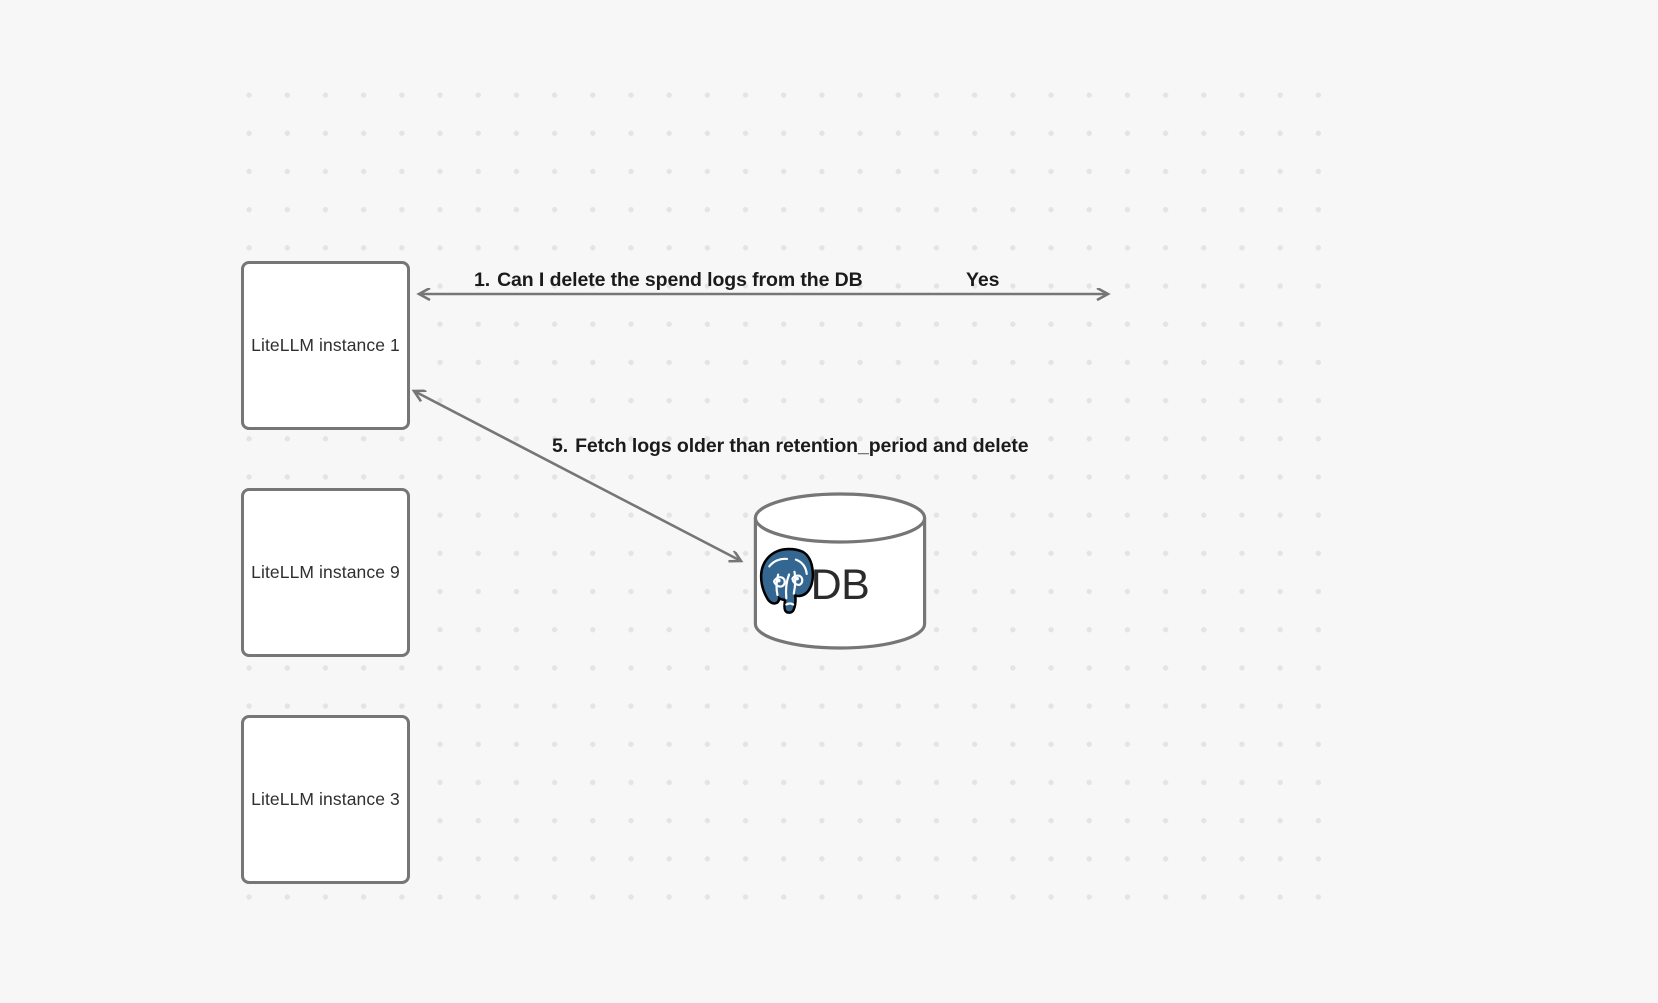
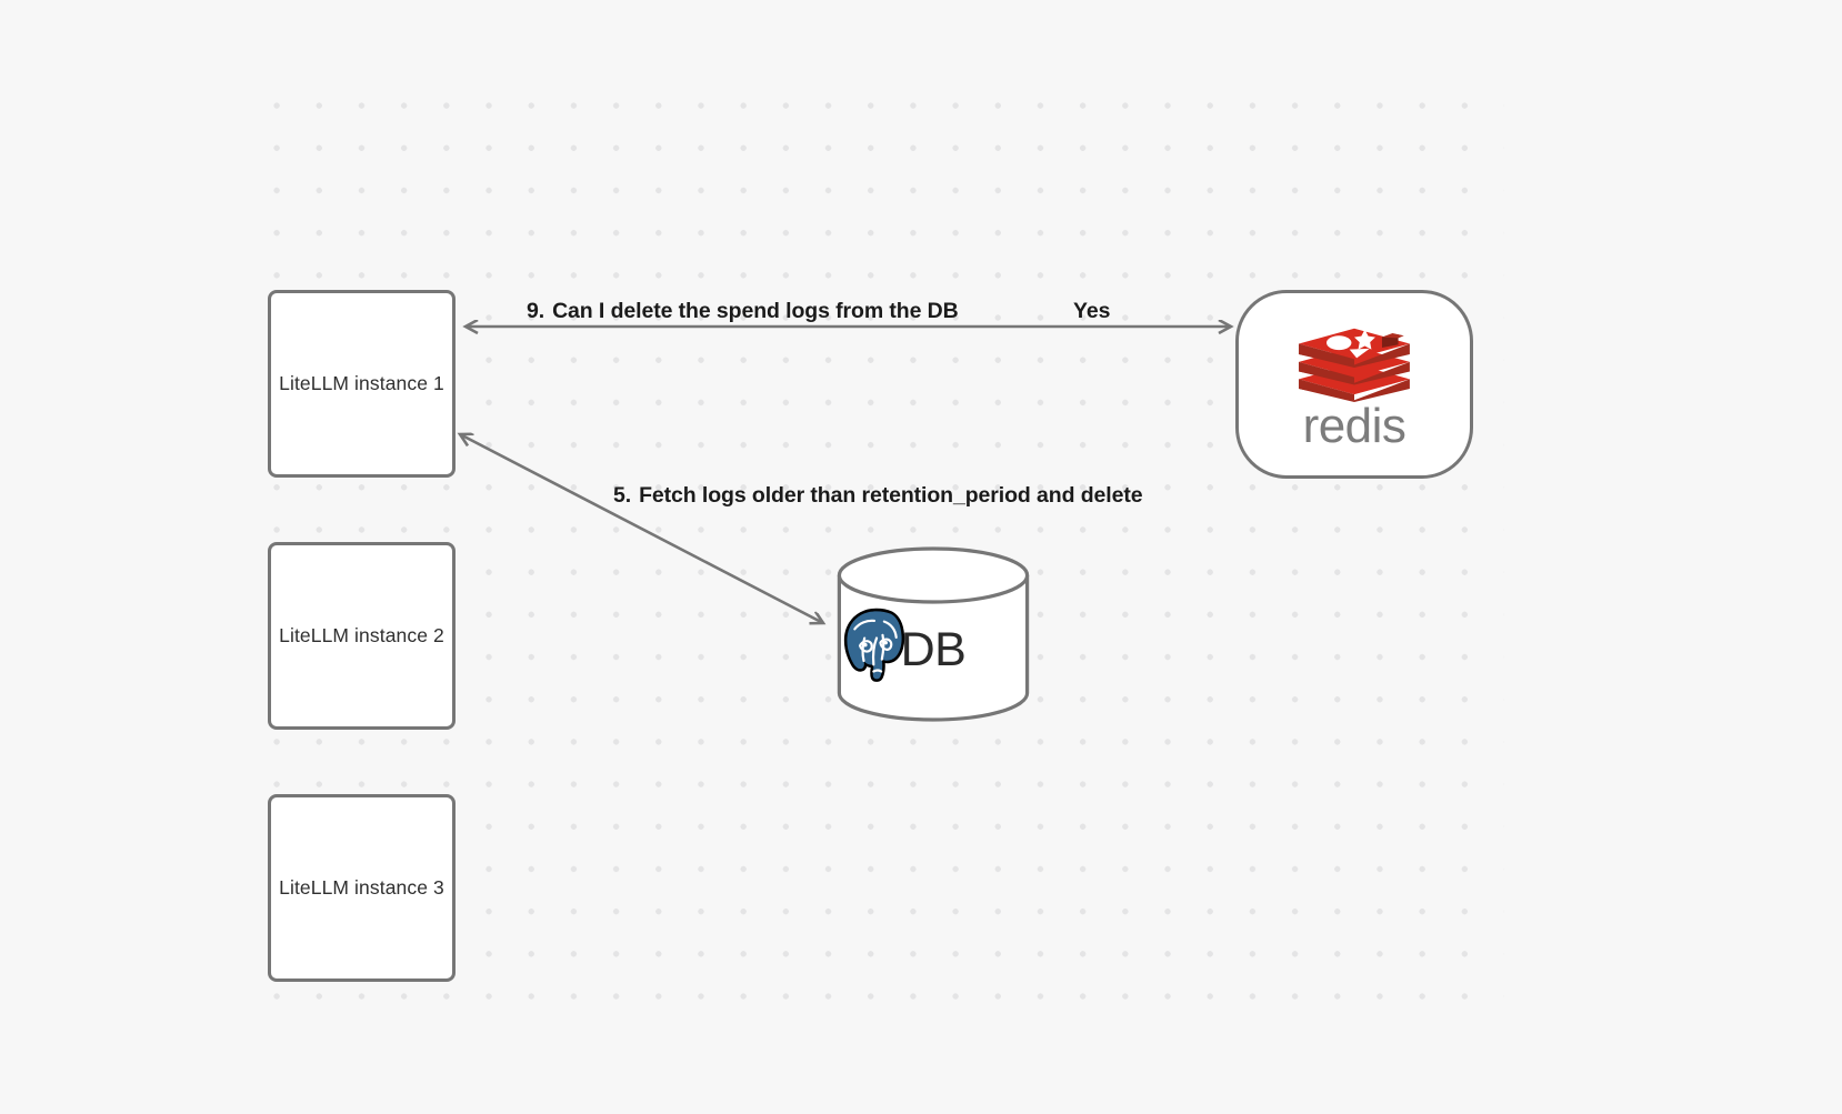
- 1. Can I delete the spend logs from the DB
+ 9. Can I delete the spend logs from the DB
  Yes
  5. Fetch logs older than retention_period and delete
  LiteLLM instance 1
- LiteLLM instance 9
+ LiteLLM instance 2
  LiteLLM instance 3
+ redis
  DB
